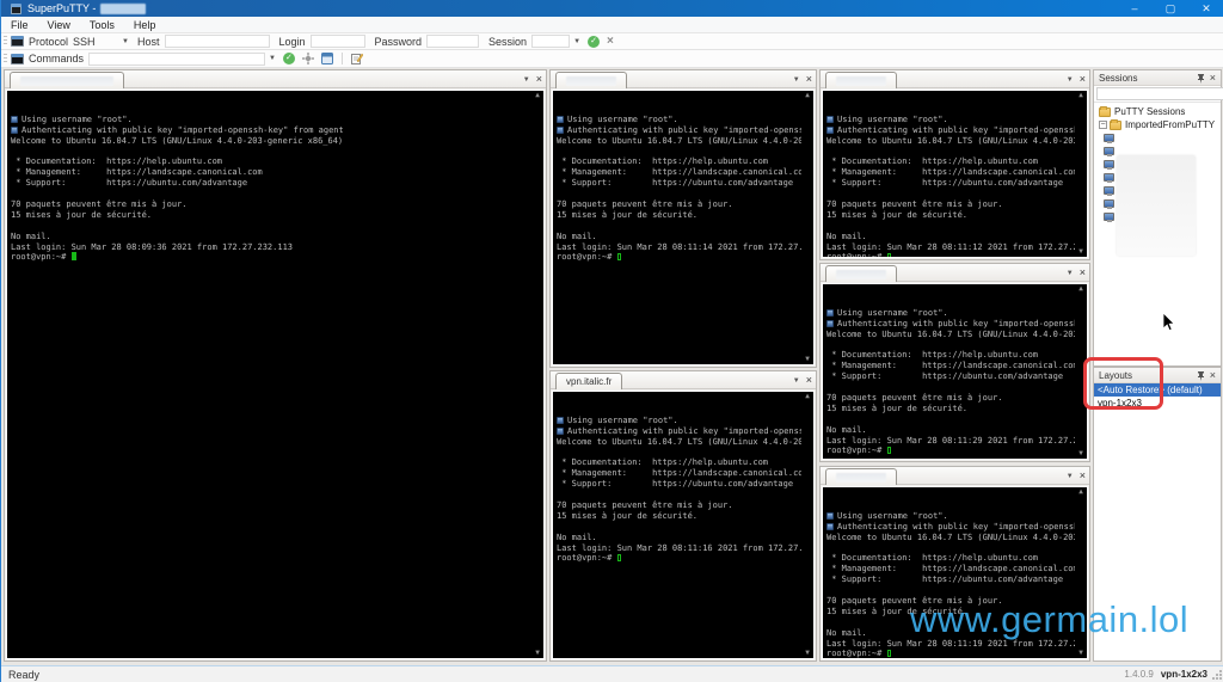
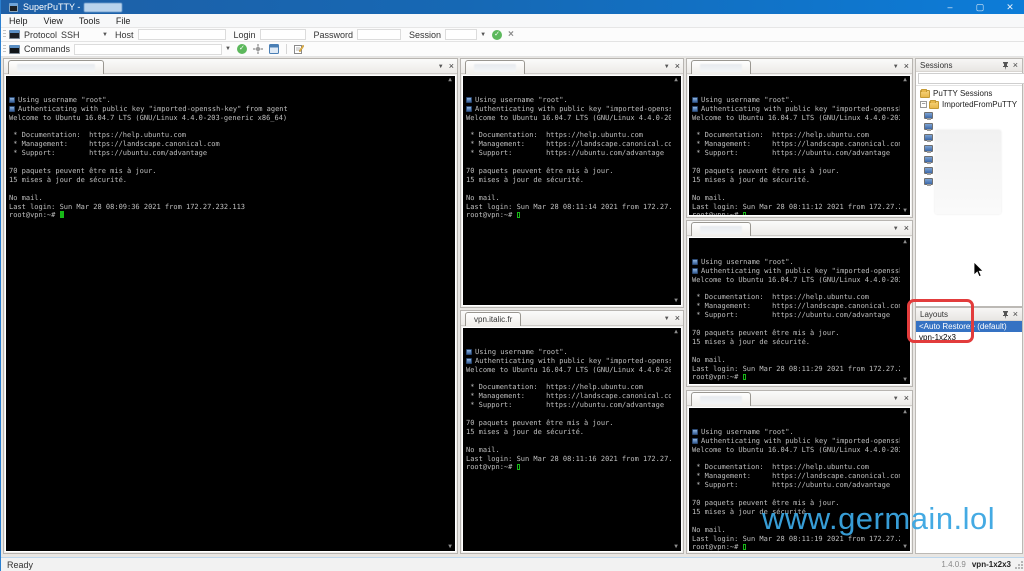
  SuperPuTTY -
  –
  ▢
  ✕
- File
+ Help
  View
  Tools
- Help
+ File
  Protocol
  SSH
  Host
  Login
  Password
  Session
  ×
  Commands
  ×
  Using username "root".
  Authenticating with public key "imported-openssh-key" from agent
  Welcome to Ubuntu 16.04.7 LTS (GNU/Linux 4.4.0-203-generic x86_64)
  * Documentation: https://help.ubuntu.com
  * Management: https://landscape.canonical.com
  * Support: https://ubuntu.com/advantage
  70 paquets peuvent être mis à jour.
  15 mises à jour de sécurité.
  No mail.
  Last login: Sun Mar 28 08:09:36 2021 from 172.27.232.113
  root@vpn:~#
  ×
  Using username "root".
  Authenticating with public key "imported-opens
  Welcome to Ubuntu 16.04.7 LTS (GNU/Linux 4.4.0-2
  * Documentation: https://help.ubuntu.com
  * Management: https://landscape.canonical.c
  * Support: https://ubuntu.com/advantage
  70 paquets peuvent être mis à jour.
  15 mises à jour de sécurité.
  No mail.
  Last login: Sun Mar 28 08:11:14 2021 from 172.27
  root@vpn:~#
  vpn.italic.fr
  ×
  Using username "root".
  Authenticating with public key "imported-opens
  Welcome to Ubuntu 16.04.7 LTS (GNU/Linux 4.4.0-2
  * Documentation: https://help.ubuntu.com
  * Management: https://landscape.canonical.c
  * Support: https://ubuntu.com/advantage
  70 paquets peuvent être mis à jour.
  15 mises à jour de sécurité.
  No mail.
  Last login: Sun Mar 28 08:11:16 2021 from 172.27
  root@vpn:~#
  ×
  Using username "root".
  Authenticating with public key "imported-openss
  Welcome to Ubuntu 16.04.7 LTS (GNU/Linux 4.4.0-20
  * Documentation: https://help.ubuntu.com
  * Management: https://landscape.canonical.co
  * Support: https://ubuntu.com/advantage
  70 paquets peuvent être mis à jour.
  15 mises à jour de sécurité.
  No mail.
  Last login: Sun Mar 28 08:11:12 2021 from 172.27.
  ×
  Using username "root".
  Authenticating with public key "imported-openss
  Welcome to Ubuntu 16.04.7 LTS (GNU/Linux 4.4.0-20
  * Documentation: https://help.ubuntu.com
  * Management: https://landscape.canonical.co
  * Support: https://ubuntu.com/advantage
  70 paquets peuvent être mis à jour.
  15 mises à jour de sécurité.
  No mail.
  Last login: Sun Mar 28 08:11:29 2021 from 172.27.
  root@vpn:~#
  ×
  Using username "root".
  Authenticating with public key "imported-openss
  Welcome to Ubuntu 16.04.7 LTS (GNU/Linux 4.4.0-20
  * Documentation: https://help.ubuntu.com
  * Management: https://landscape.canonical.co
  * Support: https://ubuntu.com/advantage
  70 paquets peuvent être mis à jour.
  No mail.
  Last login: Sun Mar 28 08:11:19 2021 from 172.27.
  root@vpn:~#
  Sessions
  ×
  PuTTY Sessions
  ImportedFromPuTTY
  Layouts
  ×
  <Auto Restore> (default)
  vpn-1x2x3
  Ready
  1.4.0.9
  vpn-1x2x3
  www.germain.lol
